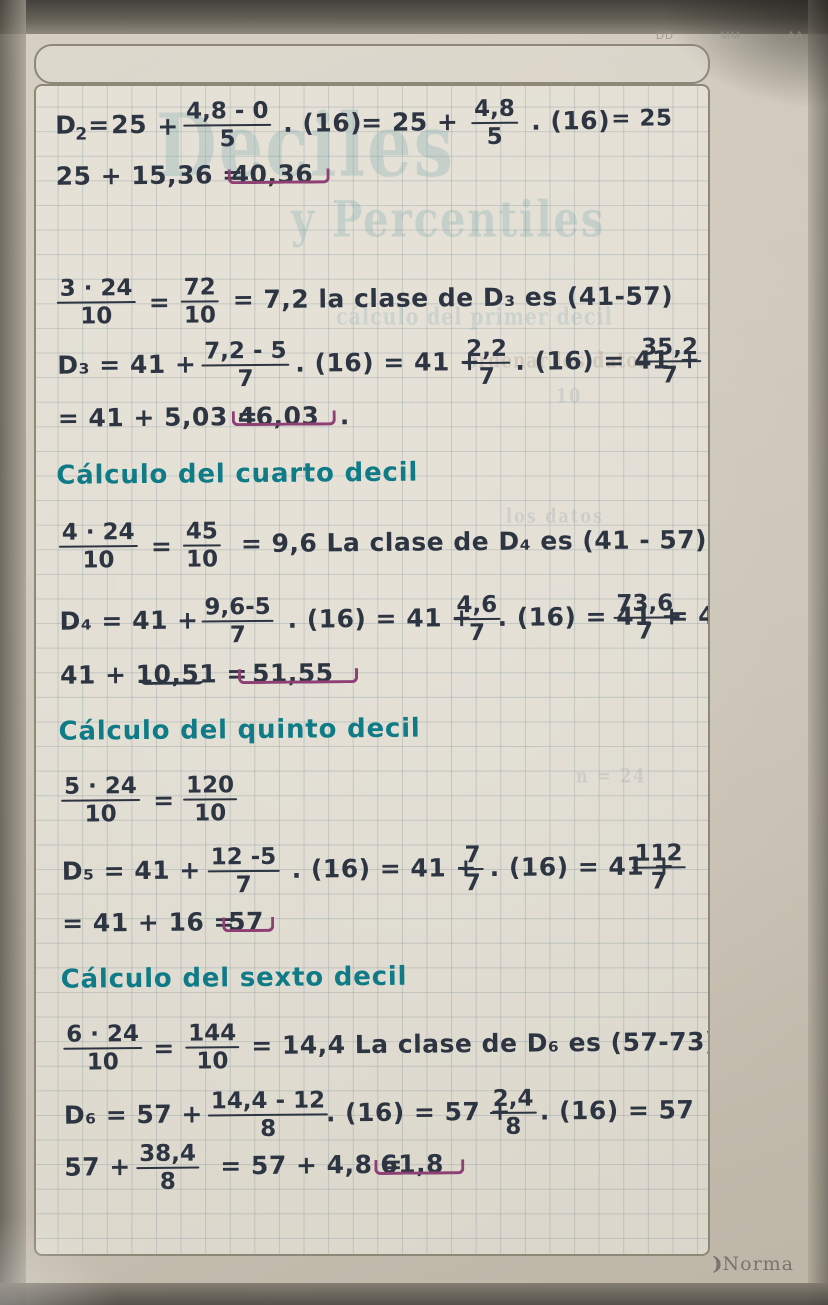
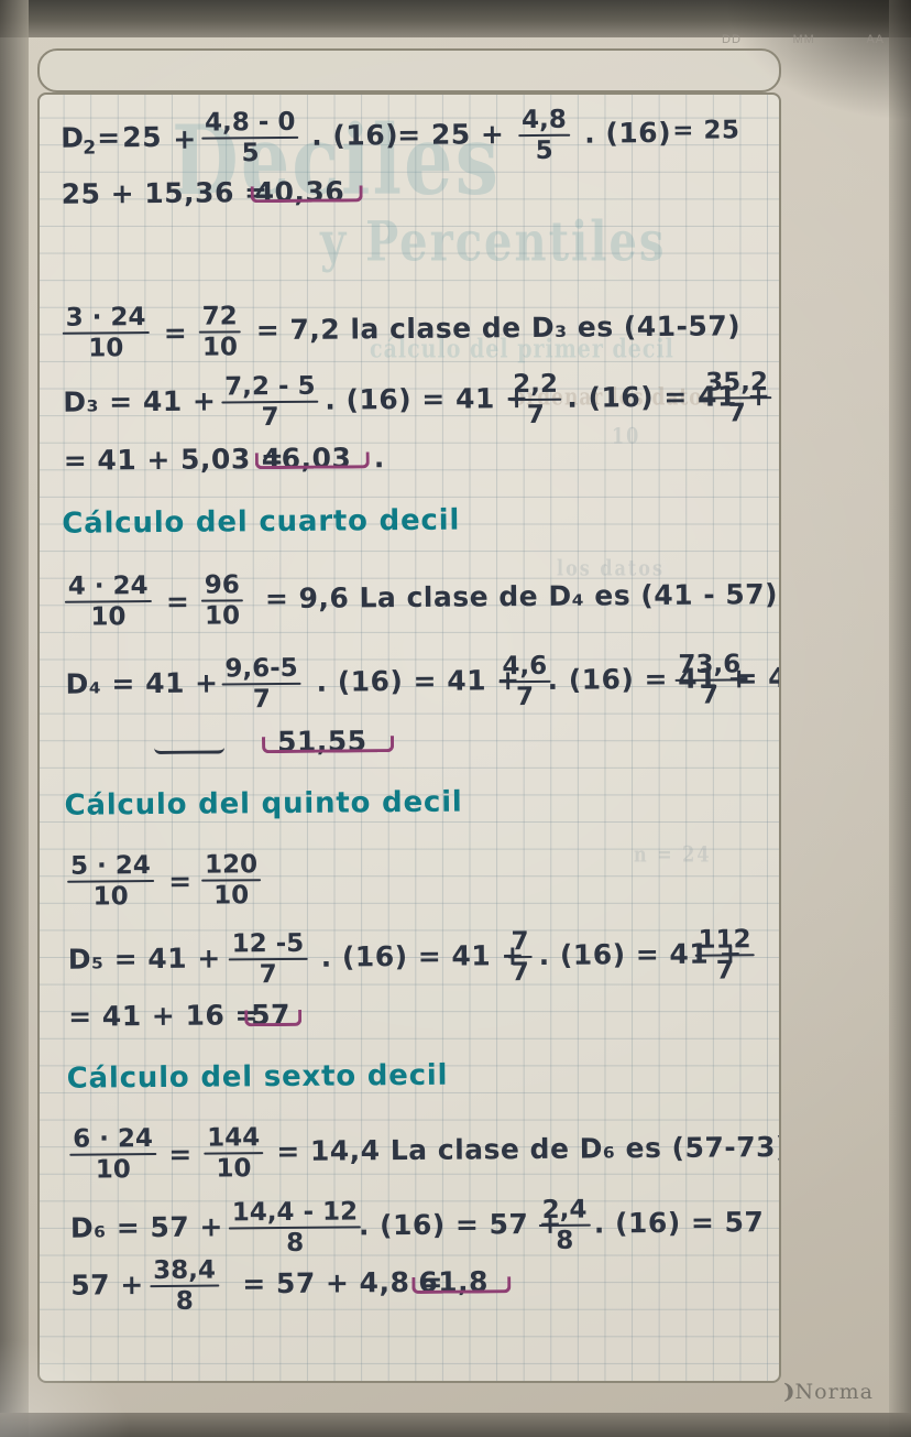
  DD
  MM
  AA
  Deciles
  y Percentiles
  cálculo del primer decil
  ordnar los dato
  10
  los datos
  n = 24
  D
  2
  =
  25
  +
  4,8 - 0
  5
  . (16)
  = 25 +
  4,8
  5
  . (16)
  = 25
  25 + 15,36 =
  40,36
  3 · 24
  10
  =
  72
  10
  = 7,2 la clase de D₃ es (41-57)
  D₃ = 41 +
  7,2 - 5
  7
  . (16) = 41
  2,2
  7
  35,2
  7
  = 41 + 5,03 =
  46,03
  .
  Cálculo del cuarto decil
  4 · 24
  10
  =
- 45
+ 96
  10
  = 9,6 La clase de D₄ es (41 - 57)
  D₄ = 41 +
  9,6-5
  7
  . (16) = 41
  4,6
  7
  73,6
  7
- 41 + 10,51 =
  51,55
  Cálculo del quinto decil
  5 · 24
  10
  =
  120
  10
  D₅ = 41 +
  12 -5
  7
  . (16) = 41
  7
  7
  . (16) = 4
  112
  7
  = 41 + 16 =
  57
  Cálculo del sexto decil
  6 · 24
  10
  =
  144
  10
  = 14,4 La clase de D₆ es (57-73
  D₆ = 57 +
  14,4 - 12
  8
  . (16) = 57
  2,4
  8
  . (16) = 57
  57 +
  38,4
  8
  = 57 + 4,8 =
  61,8
  )Norma
